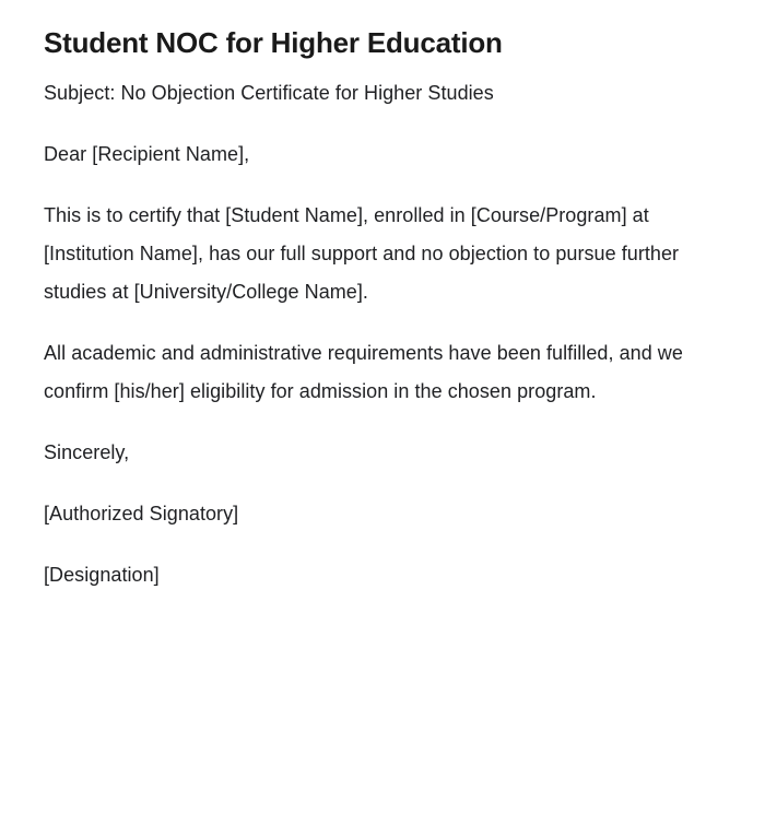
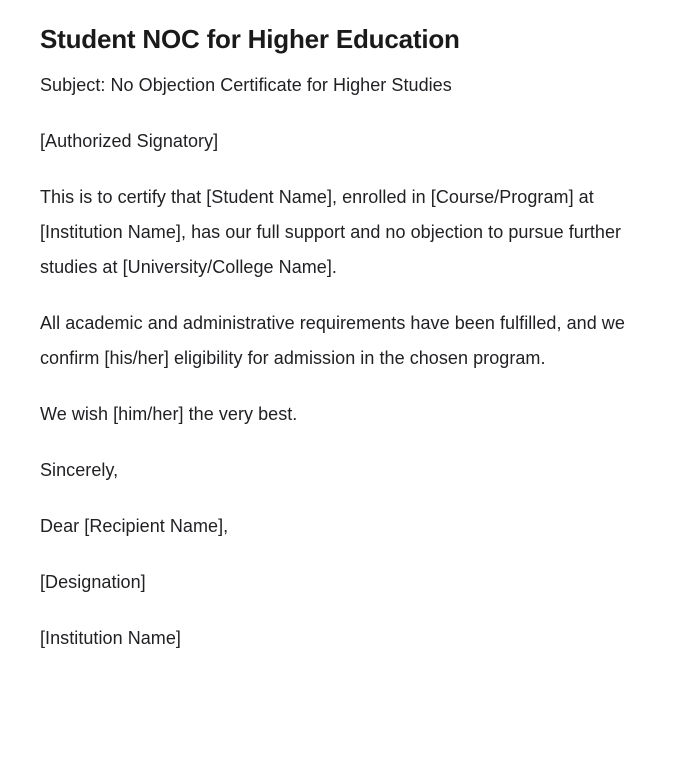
  Student NOC for Higher Education
  Subject: No Objection Certificate for Higher Studies
- Dear [Recipient Name],
+ [Authorized Signatory]
  This is to certify that [Student Name], enrolled in [Course/Program] at [Institution Name], has our full support and no objection to pursue further studies at [University/College Name].
  All academic and administrative requirements have been fulfilled, and we confirm [his/her] eligibility for admission in the chosen program.
+ We wish [him/her] the very best.
  Sincerely,
- [Authorized Signatory]
+ Dear [Recipient Name],
  [Designation]
+ [Institution Name]
